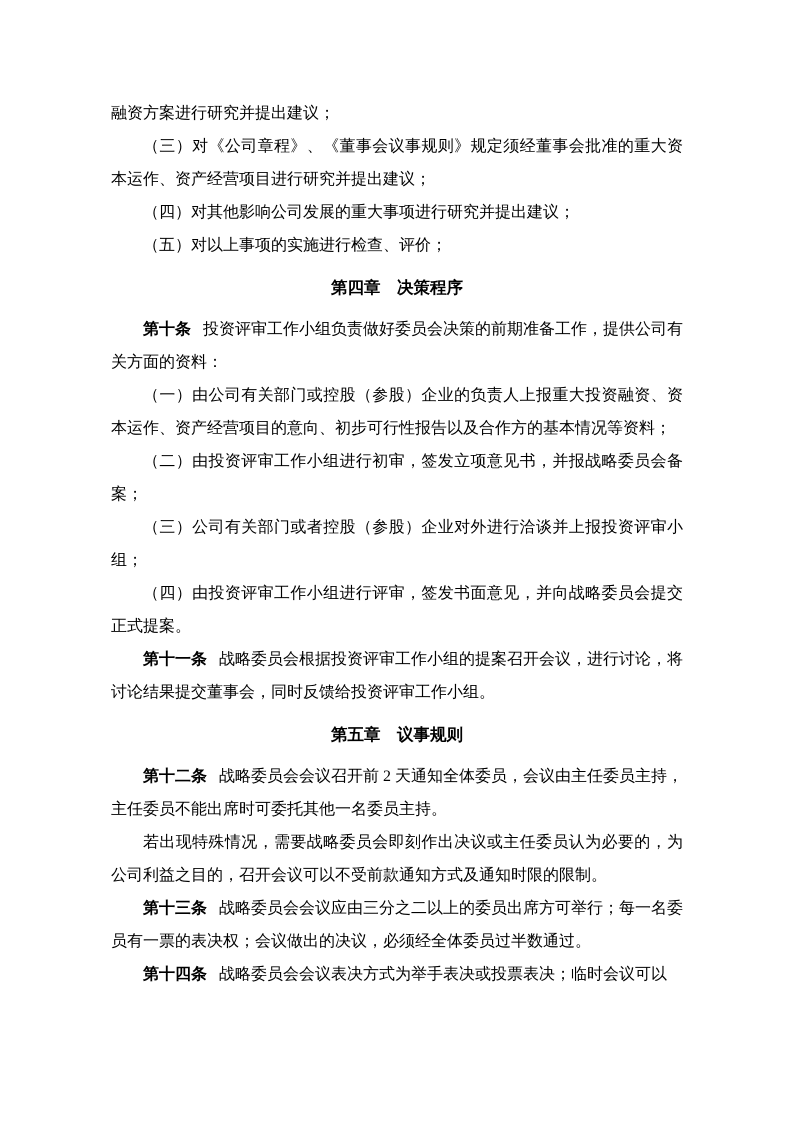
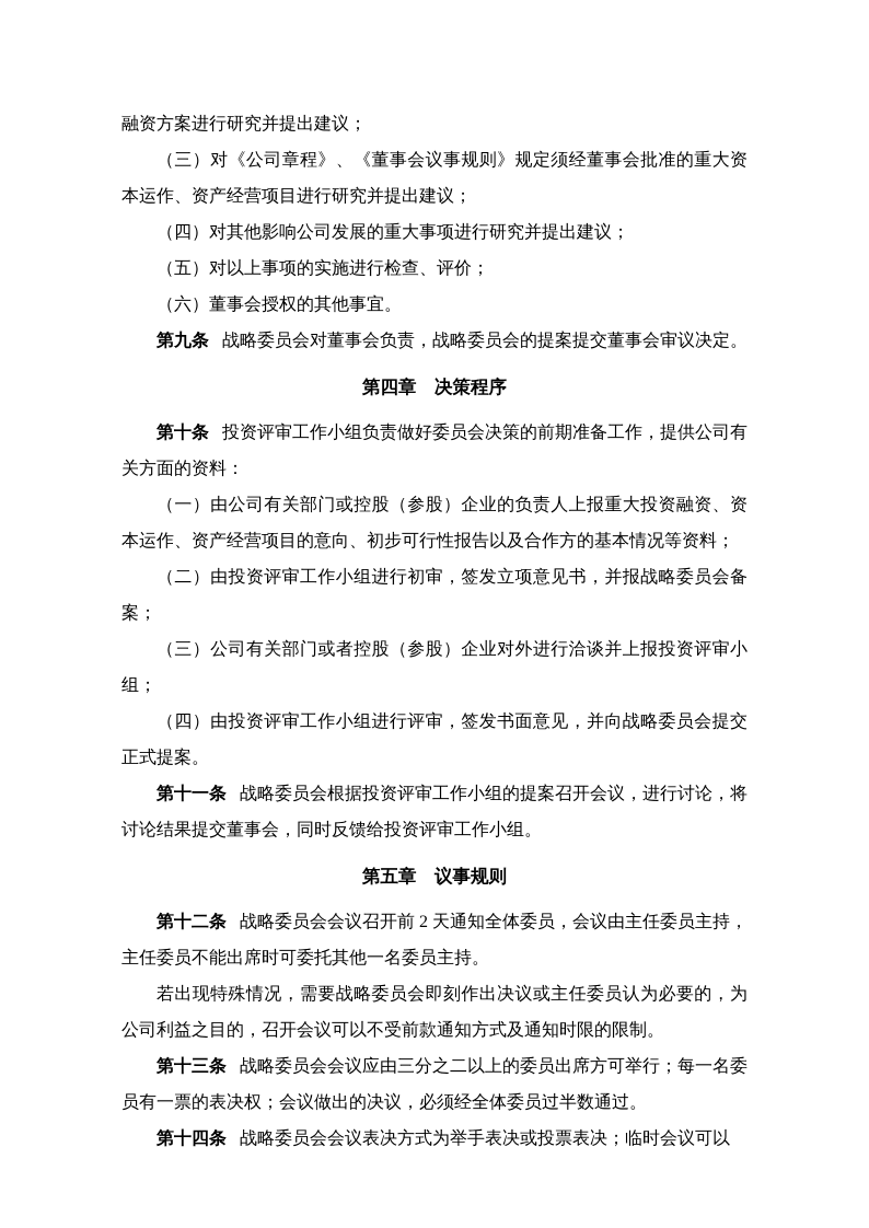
  融资方案进行研究并提出建议；
  （三）对《公司章程》、《董事会议事规则》规定须经董事会批准的重大资本运作、资产经营项目进行研究并提出建议；
  （四）对其他影响公司发展的重大事项进行研究并提出建议；
  （五）对以上事项的实施进行检查、评价；
+ （六）董事会授权的其他事宜。
+ 第九条 战略委员会对董事会负责，战略委员会的提案提交董事会审议决定。
  第四章 决策程序
  第十条 投资评审工作小组负责做好委员会决策的前期准备工作，提供公司有关方面的资料：
  （一）由公司有关部门或控股（参股）企业的负责人上报重大投资融资、资本运作、资产经营项目的意向、初步可行性报告以及合作方的基本情况等资料；
  （二）由投资评审工作小组进行初审，签发立项意见书，并报战略委员会备案；
  （三）公司有关部门或者控股（参股）企业对外进行洽谈并上报投资评审小组；
  （四）由投资评审工作小组进行评审，签发书面意见，并向战略委员会提交正式提案。
  第十一条 战略委员会根据投资评审工作小组的提案召开会议，进行讨论，将讨论结果提交董事会，同时反馈给投资评审工作小组。
  第五章 议事规则
  第十二条 战略委员会会议召开前 2 天通知全体委员，会议由主任委员主持，主任委员不能出席时可委托其他一名委员主持。
  若出现特殊情况，需要战略委员会即刻作出决议或主任委员认为必要的，为公司利益之目的，召开会议可以不受前款通知方式及通知时限的限制。
  第十三条 战略委员会会议应由三分之二以上的委员出席方可举行；每一名委员有一票的表决权；会议做出的决议，必须经全体委员过半数通过。
  第十四条 战略委员会会议表决方式为举手表决或投票表决；临时会议可以
